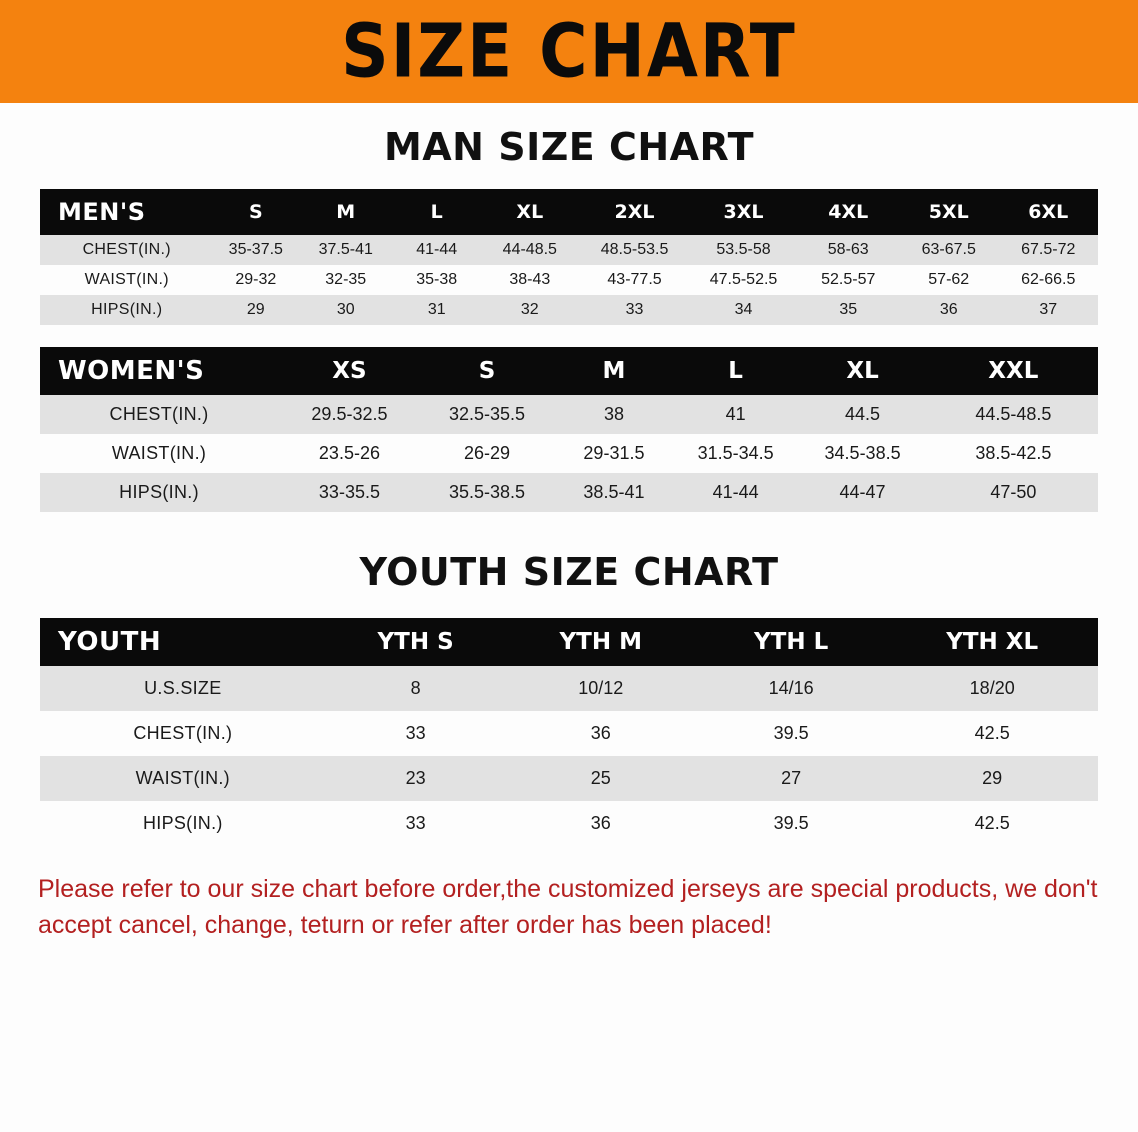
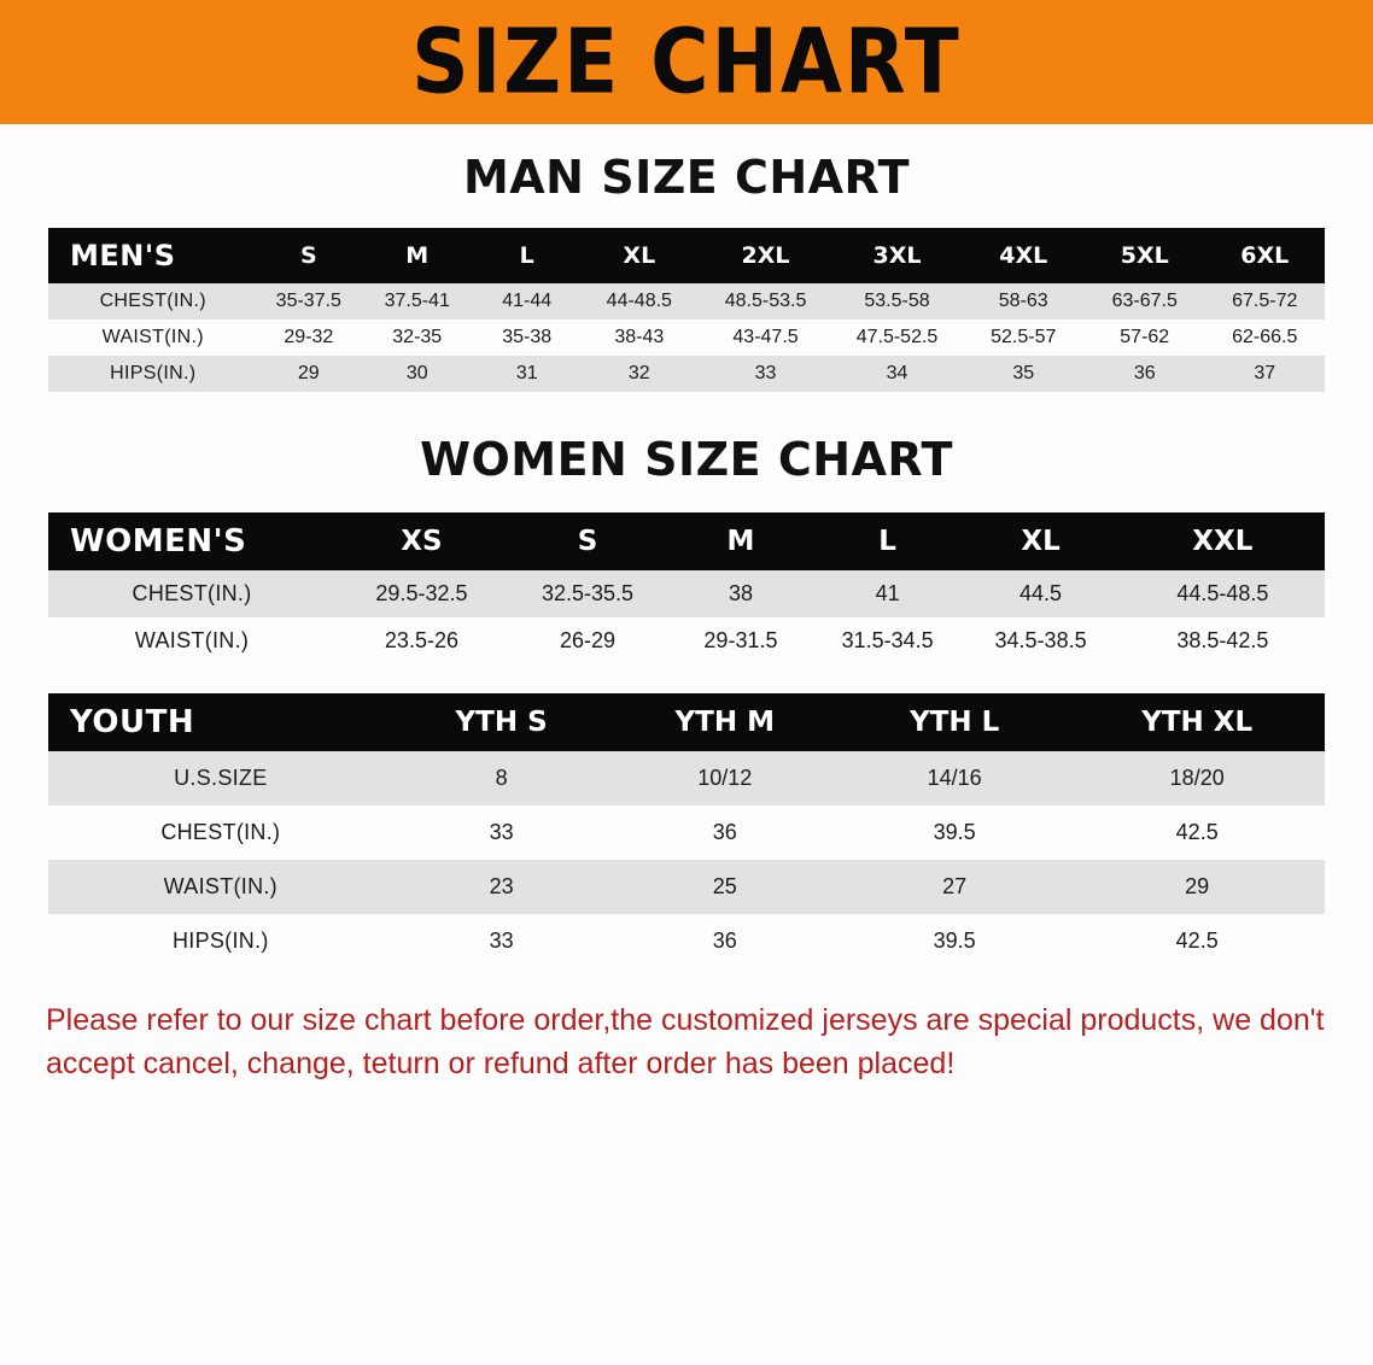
  SIZE CHART
  MAN SIZE CHART
  MEN'S	S	M	L	XL	2XL	3XL	4XL	5XL	6XL
  CHEST(IN.)	35-37.5	37.5-41	41-44	44-48.5	48.5-53.5	53.5-58	58-63	63-67.5	67.5-72
- WAIST(IN.)	29-32	32-35	35-38	38-43	43-77.5	47.5-52.5	52.5-57	57-62	62-66.5
+ WAIST(IN.)	29-32	32-35	35-38	38-43	43-47.5	47.5-52.5	52.5-57	57-62	62-66.5
  HIPS(IN.)	29	30	31	32	33	34	35	36	37
+ WOMEN SIZE CHART
  WOMEN'S	XS	S	M	L	XL	XXL
  CHEST(IN.)	29.5-32.5	32.5-35.5	38	41	44.5	44.5-48.5
  WAIST(IN.)	23.5-26	26-29	29-31.5	31.5-34.5	34.5-38.5	38.5-42.5
- HIPS(IN.)	33-35.5	35.5-38.5	38.5-41	41-44	44-47	47-50
- YOUTH SIZE CHART
  YOUTH	YTH S	YTH M	YTH L	YTH XL
  U.S.SIZE	8	10/12	14/16	18/20
  CHEST(IN.)	33	36	39.5	42.5
  WAIST(IN.)	23	25	27	29
  HIPS(IN.)	33	36	39.5	42.5
- Please refer to our size chart before order,the customized jerseys are special products, we don't accept cancel, change, teturn or refer after order has been placed!
+ Please refer to our size chart before order,the customized jerseys are special products, we don't accept cancel, change, teturn or refund after order has been placed!
